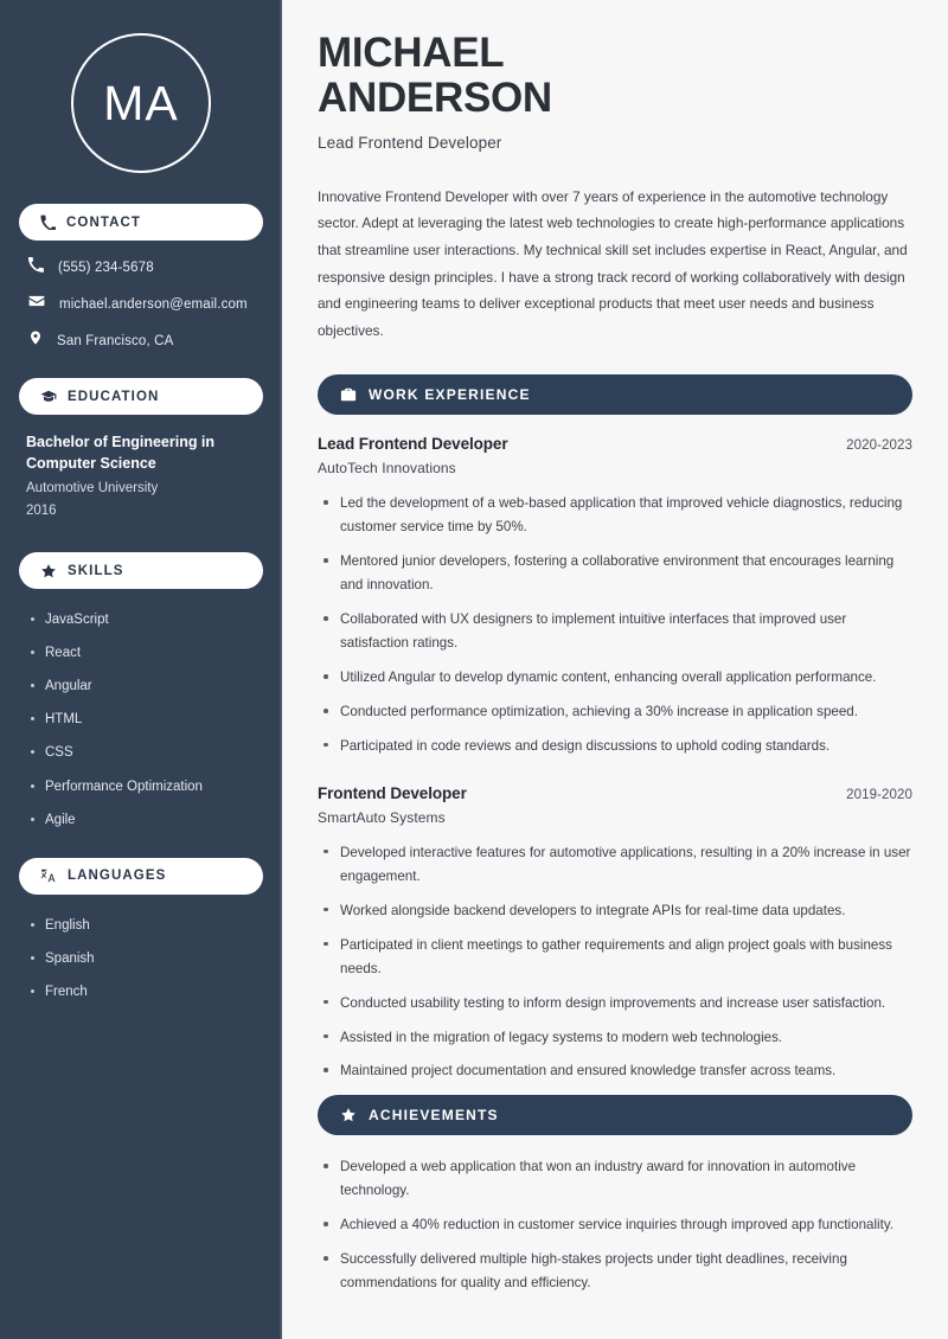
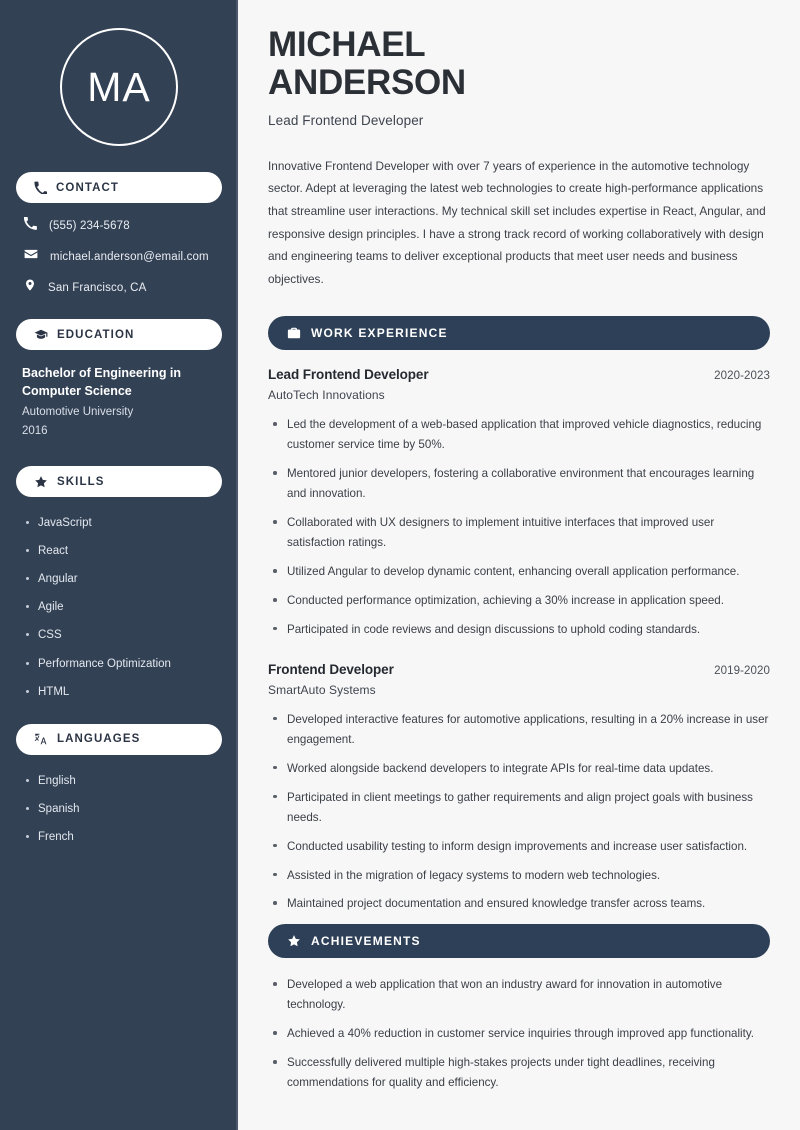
  MA
  CONTACT
  (555) 234-5678
  michael.anderson@email.com
  San Francisco, CA
  EDUCATION
  Bachelor of Engineering in Computer Science
  Automotive University
  2016
  SKILLS
  JavaScript
  React
  Angular
- HTML
+ Agile
  CSS
  Performance Optimization
- Agile
+ HTML
  LANGUAGES
  English
  Spanish
  French
  MICHAEL
  ANDERSON
  Lead Frontend Developer
  Innovative Frontend Developer with over 7 years of experience in the automotive technology sector. Adept at leveraging the latest web technologies to create high-performance applications that streamline user interactions. My technical skill set includes expertise in React, Angular, and responsive design principles. I have a strong track record of working collaboratively with design and engineering teams to deliver exceptional products that meet user needs and business objectives.
  WORK EXPERIENCE
  Lead Frontend Developer
  2020-2023
  AutoTech Innovations
  Led the development of a web-based application that improved vehicle diagnostics, reducing customer service time by 50%.
  Mentored junior developers, fostering a collaborative environment that encourages learning and innovation.
  Collaborated with UX designers to implement intuitive interfaces that improved user satisfaction ratings.
  Utilized Angular to develop dynamic content, enhancing overall application performance.
  Conducted performance optimization, achieving a 30% increase in application speed.
  Participated in code reviews and design discussions to uphold coding standards.
  Frontend Developer
  2019-2020
  SmartAuto Systems
  Developed interactive features for automotive applications, resulting in a 20% increase in user engagement.
  Worked alongside backend developers to integrate APIs for real-time data updates.
  Participated in client meetings to gather requirements and align project goals with business needs.
  Conducted usability testing to inform design improvements and increase user satisfaction.
  Assisted in the migration of legacy systems to modern web technologies.
  Maintained project documentation and ensured knowledge transfer across teams.
  ACHIEVEMENTS
  Developed a web application that won an industry award for innovation in automotive technology.
  Achieved a 40% reduction in customer service inquiries through improved app functionality.
  Successfully delivered multiple high-stakes projects under tight deadlines, receiving commendations for quality and efficiency.
